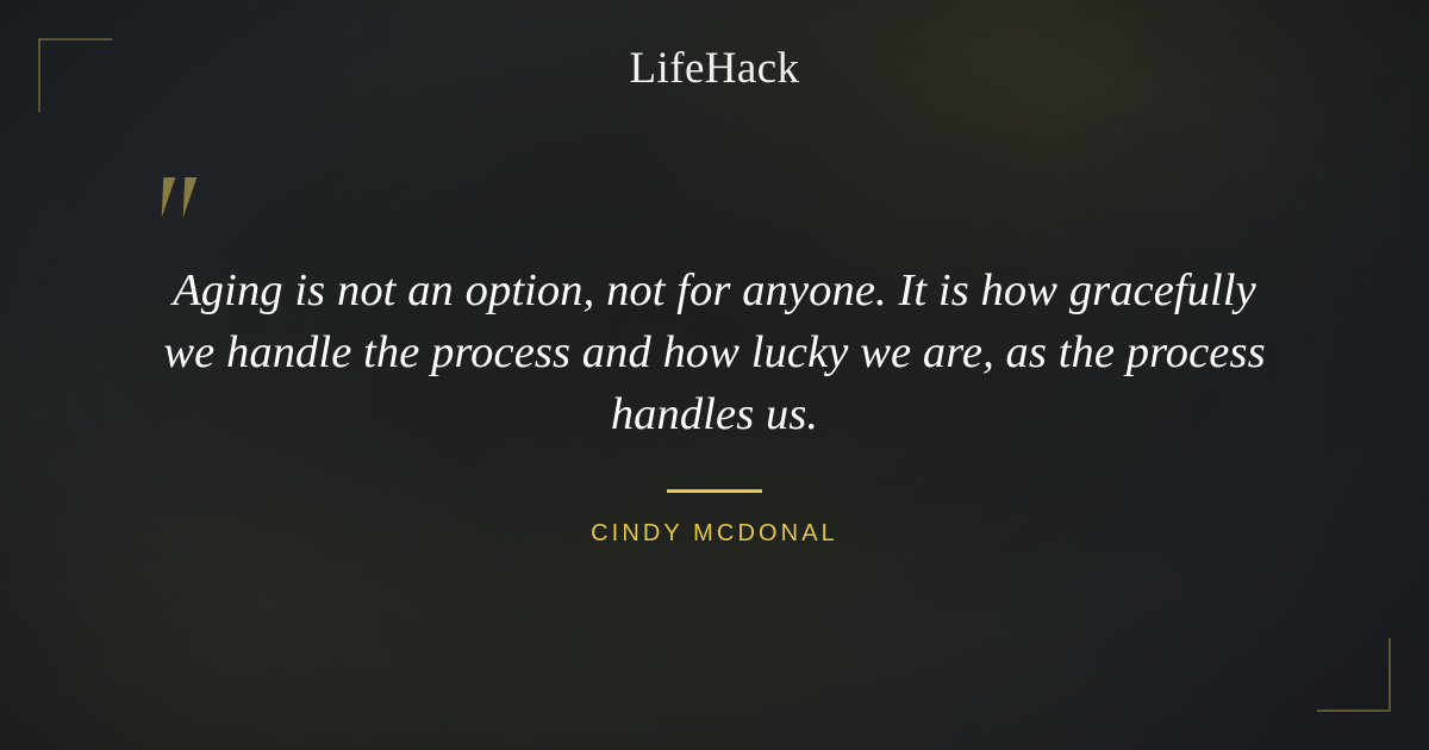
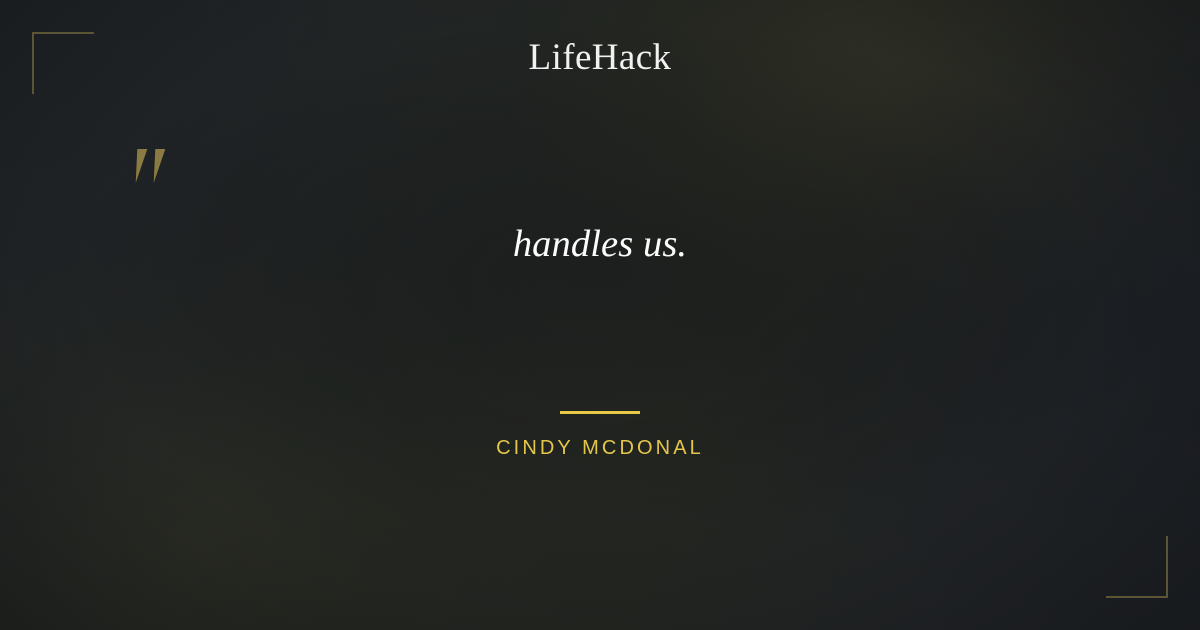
  LifeHack
- Aging is not an option, not for anyone. It is how gracefully
- we handle the process and how lucky we are, as the process
  handles us.
  CINDY MCDONAL
